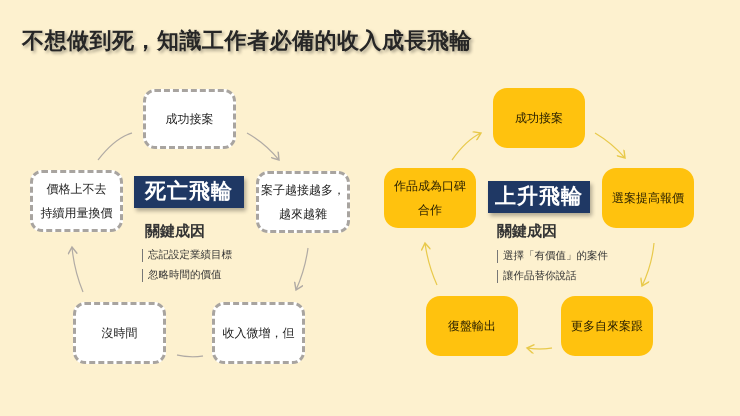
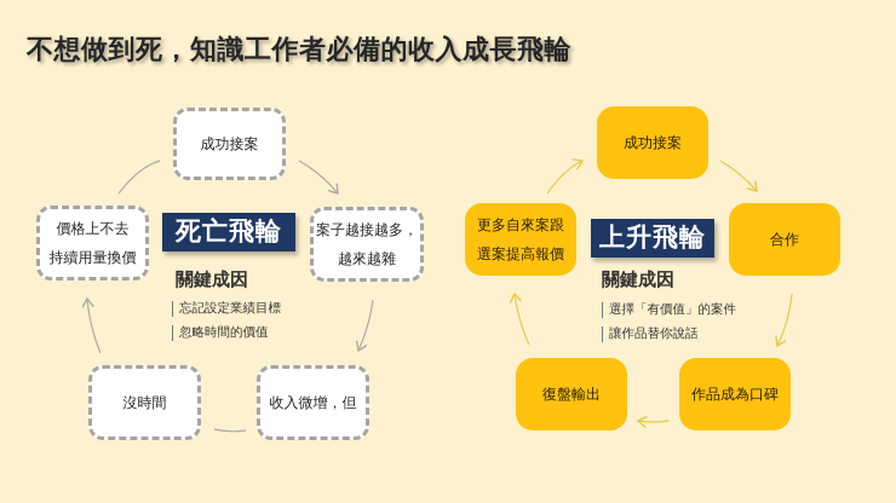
  不想做到死，知識工作者必備的收入成長飛輪
  成功接案
  案子越接越多，
  越來越雜
  收入微增，但
  沒時間
  價格上不去
  持續用量換價
  死亡飛輪
  關鍵成因
  忘記設定業績目標
  忽略時間的價值
  成功接案
- 選案提高報價
+ 合作
- 更多自來案跟
+ 作品成為口碑
  復盤輸出
- 作品成為口碑
+ 更多自來案跟
- 合作
+ 選案提高報價
  上升飛輪
  關鍵成因
  選擇「有價值」的案件
  讓作品替你說話
